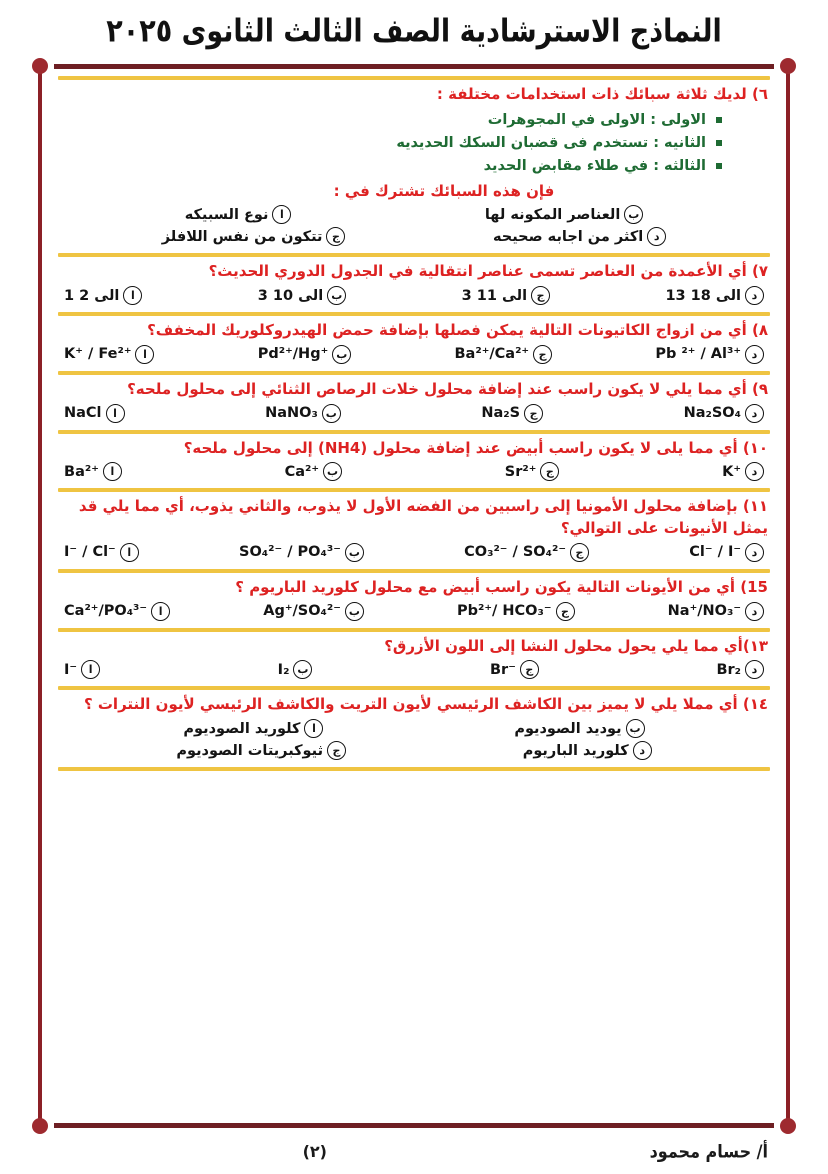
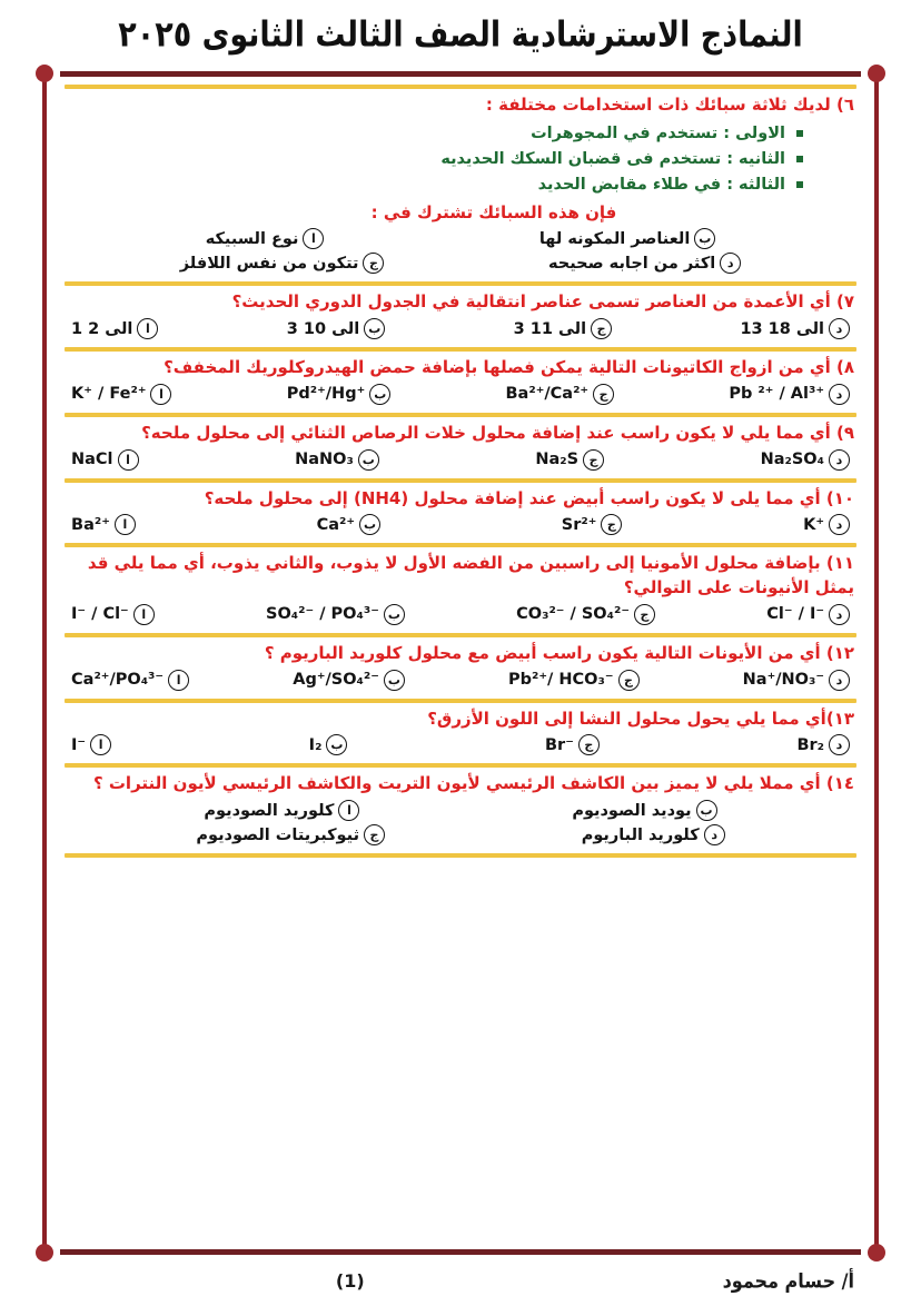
  النماذج الاسترشادية الصف الثالث الثانوى ٢٠٢٥
  ٦) لديك ثلاثة سبائك ذات استخدامات مختلفة :
- الاولى : الاولى في المجوهرات
+ الاولى : تستخدم في المجوهرات
  الثانيه : تستخدم فى قضبان السكك الحديديه
  الثالثه : في طلاء مقابض الحديد
  فإن هذه السبائك تشترك في :
  ب
  العناصر المكونه لها
  ا
  نوع السبيكه
  د
  اكثر من اجابه صحيحه
  ج
  تتكون من نفس اللافلز
  ٧) أي الأعمدة من العناصر تسمى عناصر انتقالية في الجدول الدوري الحديث؟
  د
  13 الى 18
  ج
  3 الى 11
  ب
  3 الى 10
  ا
  1 الى 2
  ٨) أي من ازواج الكاتيونات التالية يمكن فصلها بإضافة حمض الهيدروكلوريك المخفف؟
  د
  Pb ²⁺ / Al³⁺
  ج
  Ba²⁺/Ca²⁺
  ب
  Pd²⁺/Hg⁺
  ا
  K⁺ / Fe²⁺
  ٩) أي مما يلي لا يكون راسب عند إضافة محلول خلات الرصاص الثنائي إلى محلول ملحه؟
  د
  Na₂SO₄
  ج
  Na₂S
  ب
  NaNO₃
  ا
  NaCl
  ١٠) أي مما يلى لا يكون راسب أبيض عند إضافة محلول (NH4) إلى محلول ملحه؟
  د
  K⁺
  ج
  Sr²⁺
  ب
  Ca²⁺
  ا
  Ba²⁺
  ١١) بإضافة محلول الأمونيا إلى راسبين من الفضه الأول لا يذوب، والثاني يذوب، أي مما يلي قد يمثل الأنيونات على التوالي؟
  د
  Cl⁻ / I⁻
  ج
  CO₃²⁻ / SO₄²⁻
  ب
  SO₄²⁻ / PO₄³⁻
  ا
  I⁻ / Cl⁻
- 15) أي من الأيونات التالية يكون راسب أبيض مع محلول كلوريد الباريوم ؟
+ ١٢) أي من الأيونات التالية يكون راسب أبيض مع محلول كلوريد الباريوم ؟
  د
  Na⁺/NO₃⁻
  ج
  Pb²⁺/ HCO₃⁻
  ب
  Ag⁺/SO₄²⁻
  ا
  Ca²⁺/PO₄³⁻
  ١٣)أي مما يلي يحول محلول النشا إلى اللون الأزرق؟
  د
  Br₂
  ج
  Br⁻
  ب
  I₂
  ا
  I⁻
  ١٤) أي مملا يلي لا يميز بين الكاشف الرئيسي لأيون التريت والكاشف الرئيسي لأيون النترات ؟
  ب
  يوديد الصوديوم
  ا
  كلوريد الصوديوم
  د
  كلوريد الباريوم
  ج
  ثيوكبريتات الصوديوم
  أ/ حسام محمود
- (٢)
+ (1)
